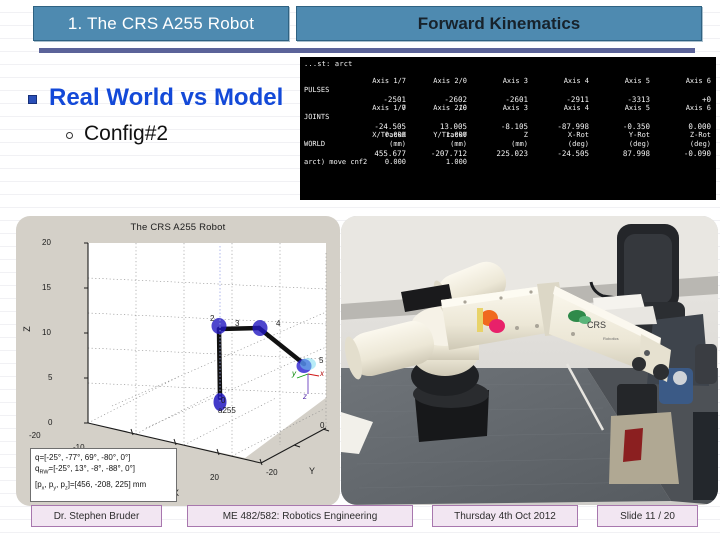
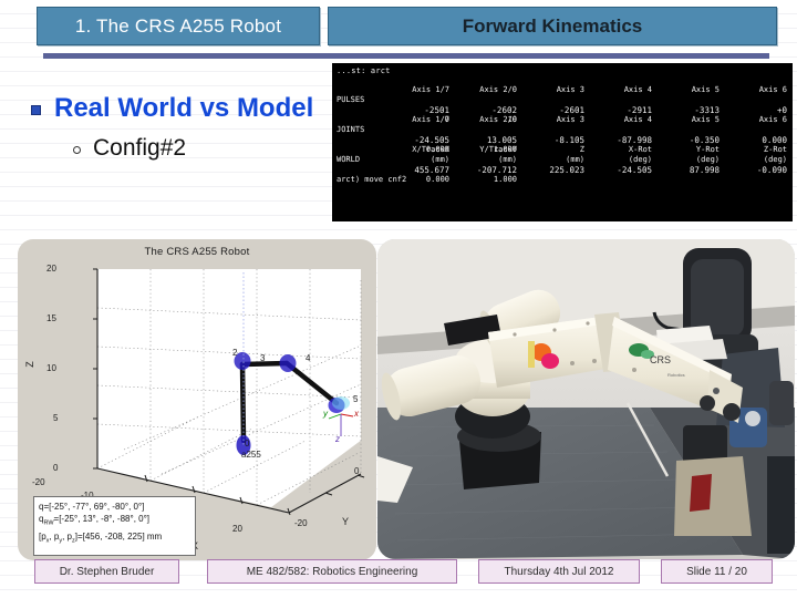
  1. The CRS A255 Robot
  Forward Kinematics
  Real World vs Model
  Config#2
  ...st: arct
  PULSES
  Axis 1/7
  -2501
  0
  Axis 2/0
  -2602
  10
  Axis 3
  -2601
  Axis 4
  -2911
  Axis 5
  -3313
  Axis 6
  +0
  JOINTS
  Axis 1/7
  -24.505
  0.000
  Axis 2/0
  13.005
  1.000
  Axis 3
  -8.105
  Axis 4
  -87.998
  Axis 5
  -0.350
  Axis 6
  0.000
  WORLD
  X/TrackX
  (mm)
  455.677
  0.000
  Y/TrackY
  (mm)
  -207.712
  1.000
  Z
  (mm)
  225.023
  X-Rot
  (deg)
  -24.505
  Y-Rot
  (deg)
  87.998
  Z-Rot
  (deg)
  -0.090
  arct) move cnf2
  The CRS A255 Robot
  q=[-25°, -77°, 69°, -80°, 0°]
  q =[-25°, 13°, -8°, -88°, 0°]
  [p , p , p ]=[456, -208, 225] mm
  20
  15
  10
  5
  0
  -20
  20
  -20
  0
  Y
  2
  3
  4
  5
  0
  a255
  y
  x
  z
  CRS
  Dr. Stephen Bruder
  ME 482/582: Robotics Engineering
- Thursday 4th Oct 2012
+ Thursday 4th Jul 2012
  Slide 11 / 20
